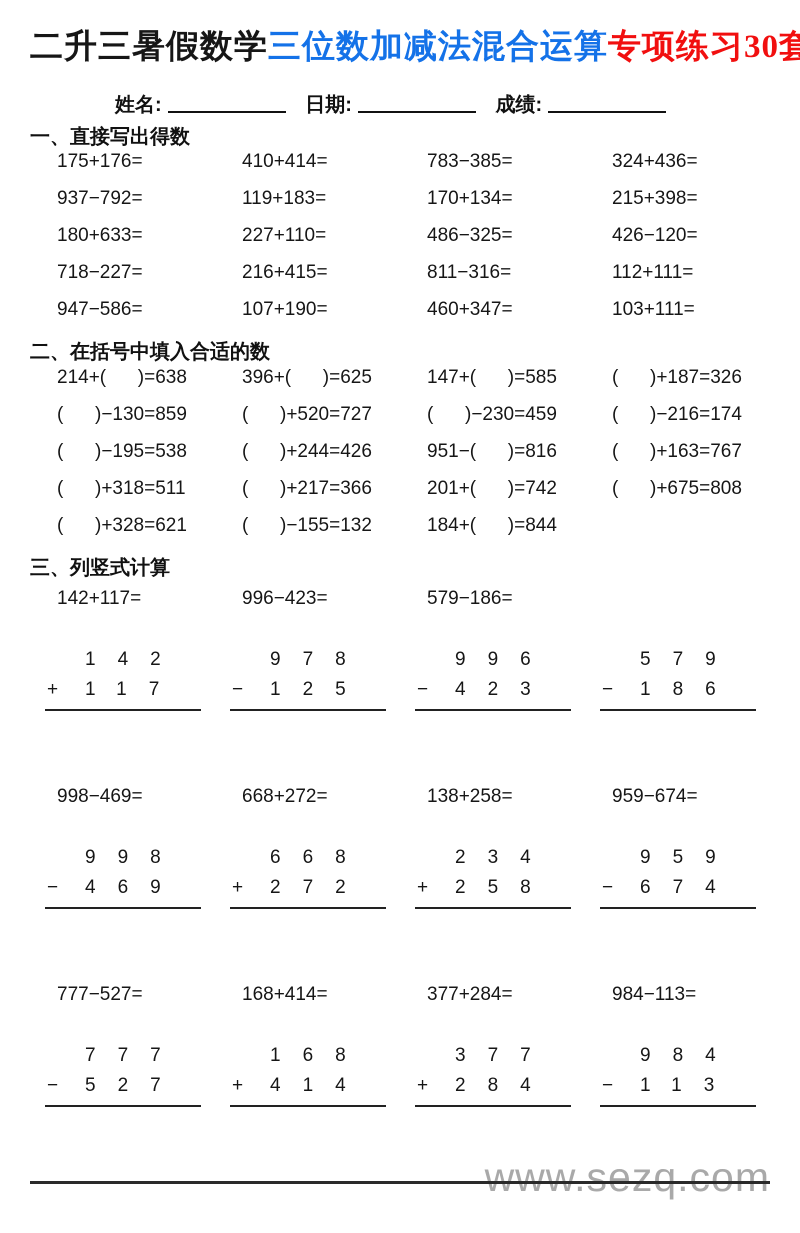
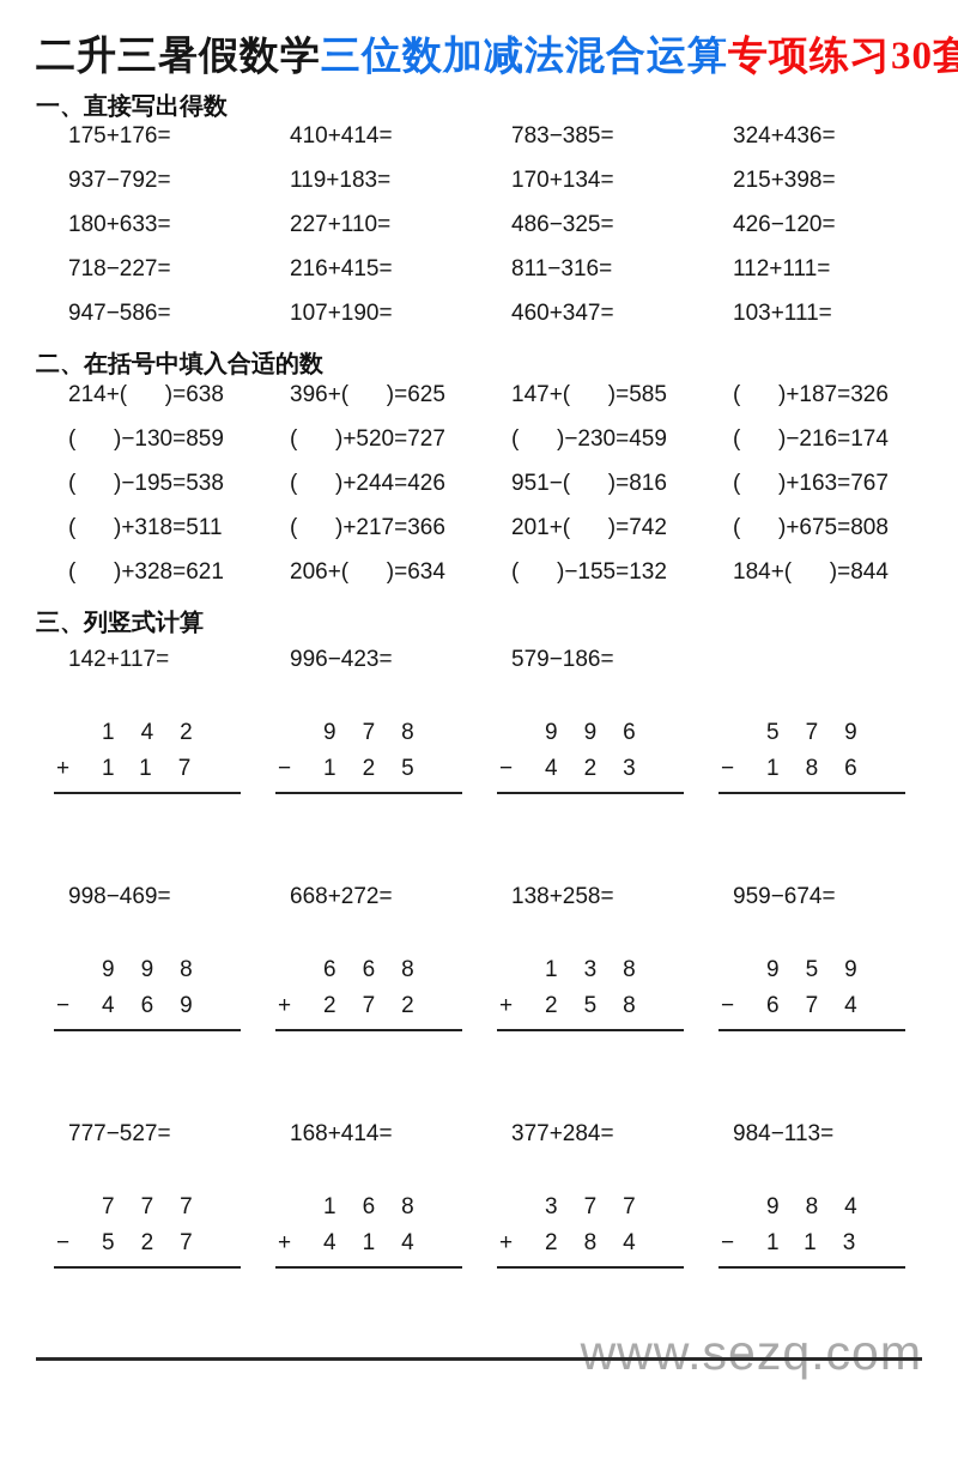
  二升三暑假数学三位数加减法混合运算专项练习30套
- 姓名: 日期: 成绩:
  一、直接写出得数
  175+176=
  410+414=
  783−385=
  324+436=
  937−792=
  119+183=
  170+134=
  215+398=
  180+633=
  227+110=
  486−325=
  426−120=
  718−227=
  216+415=
  811−316=
  112+111=
  947−586=
  107+190=
  460+347=
  103+111=
  二、在括号中填入合适的数
  214+( )=638
  396+( )=625
  147+( )=585
  ( )+187=326
  ( )−130=859
  ( )+520=727
  ( )−230=459
  ( )−216=174
  ( )−195=538
  ( )+244=426
  951−( )=816
  ( )+163=767
  ( )+318=511
  ( )+217=366
  201+( )=742
  ( )+675=808
  ( )+328=621
+ 206+( )=634
  ( )−155=132
  184+( )=844
  三、列竖式计算
  142+117=
  996−423=
  579−186=
  142
  +
  117
  978
  −
  125
  996
  −
  423
  579
  −
  186
  998−469=
  668+272=
  138+258=
  959−674=
  998
  −
  469
  668
  +
  272
- 234
+ 138
  +
  258
  959
  −
  674
  777−527=
  168+414=
  377+284=
  984−113=
  777
  −
  527
  168
  +
  414
  377
  +
  284
  984
  −
  113
  www.sezq.com
